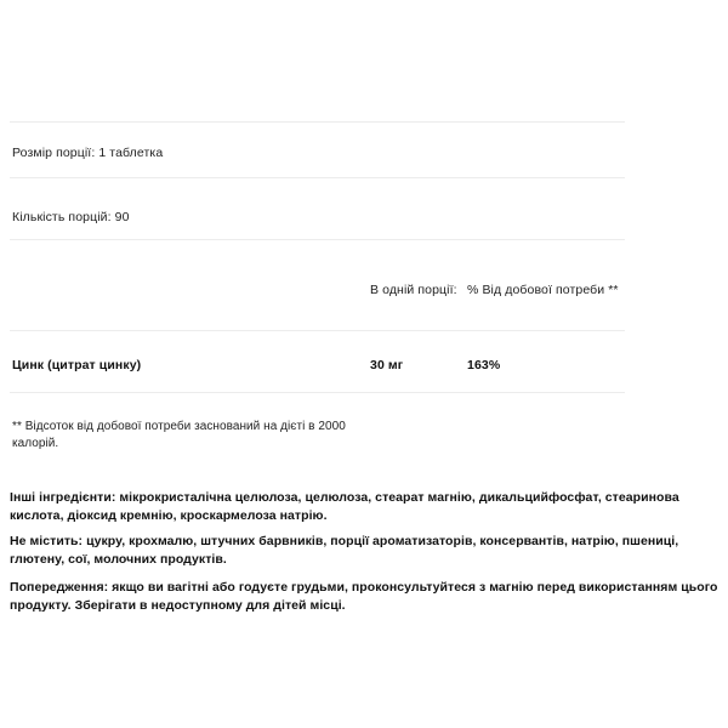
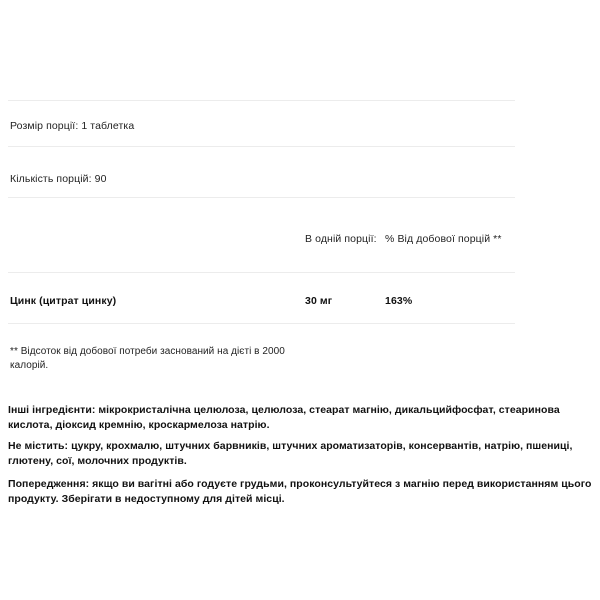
  Розмір порції: 1 таблетка
  Кількість порцій: 90
  В одній порції:
- % Від добової потреби **
+ % Від добової порцій **
  Цинк (цитрат цинку)
  30 мг
  163%
  ** Відсоток від добової потреби заснований на дієті в 2000 калорій.
  Інші інгредієнти: мікрокристалічна целюлоза, целюлоза, стеарат магнію, дикальцийфосфат, стеаринова кислота, діоксид кремнію, кроскармелоза натрію.
- Не містить: цукру, крохмалю, штучних барвників, порції ароматизаторів, консервантів, натрію, пшениці, глютену, сої, молочних продуктів.
+ Не містить: цукру, крохмалю, штучних барвників, штучних ароматизаторів, консервантів, натрію, пшениці, глютену, сої, молочних продуктів.
  Попередження: якщо ви вагітні або годуєте грудьми, проконсультуйтеся з магнію перед використанням цього продукту. Зберігати в недоступному для дітей місці.
